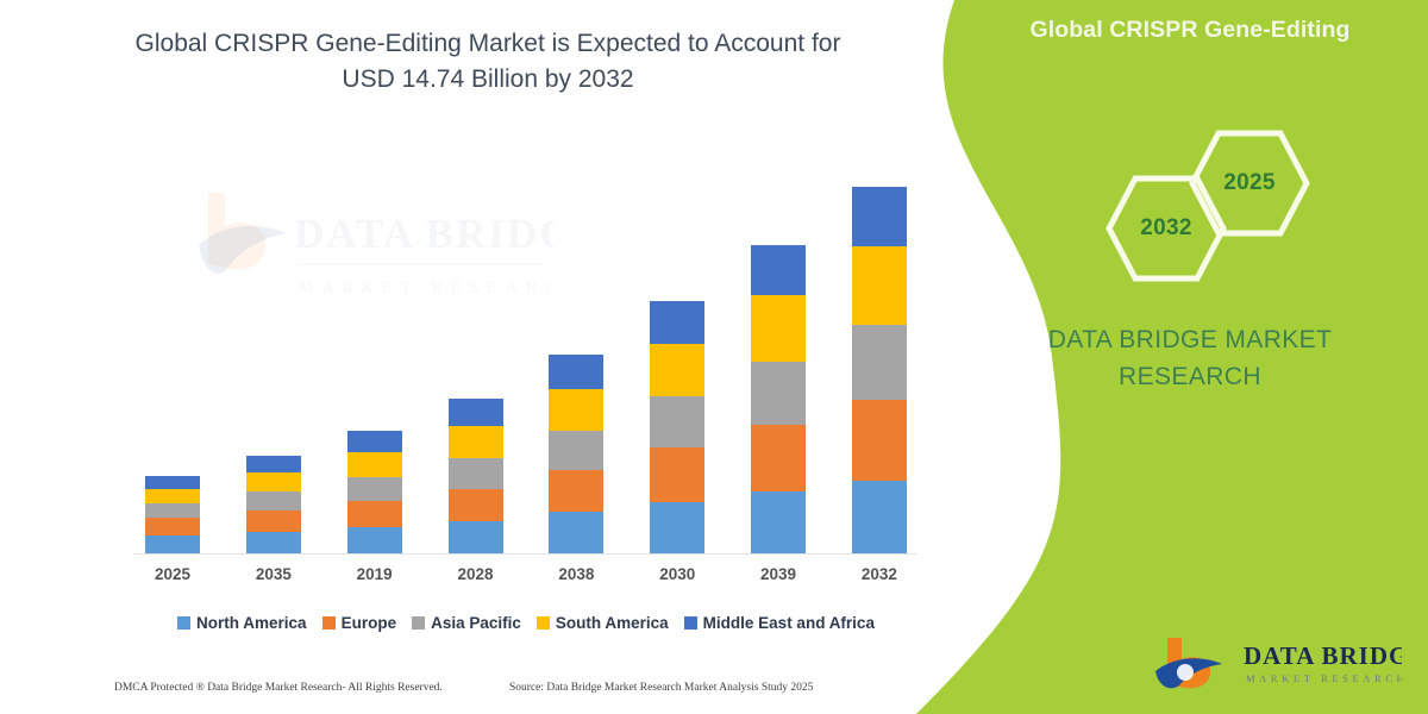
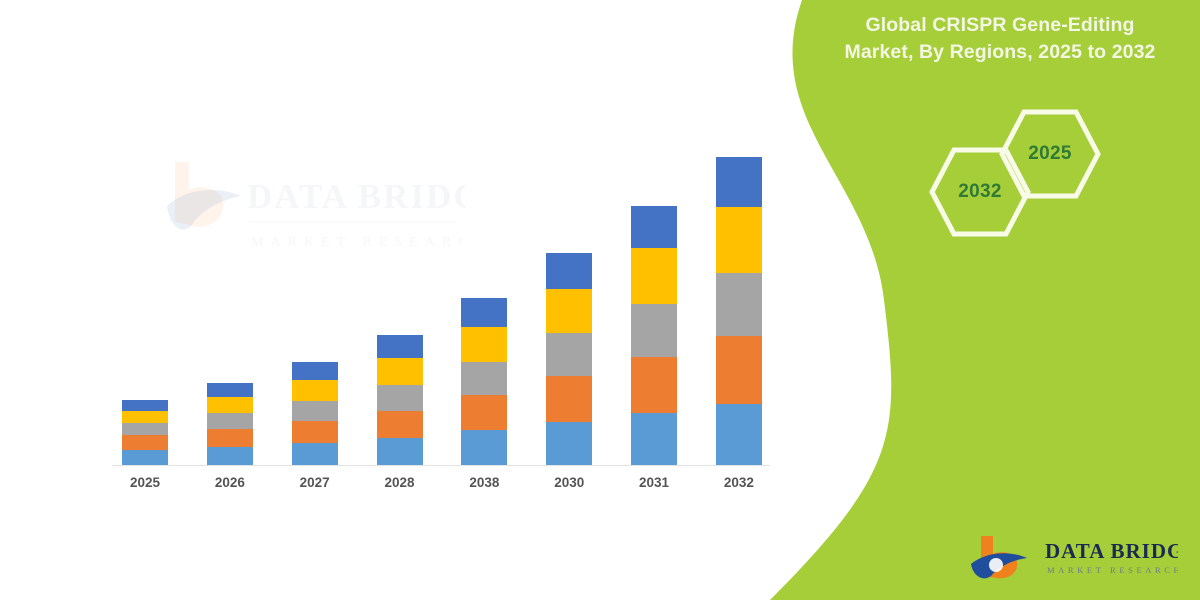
  Global CRISPR Gene-Editing
+ Market, By Regions, 2025 to 2032
  2032
  2025
- DATA BRIDGE MARKET
- RESEARCH
  DATA BRIDG
  MARKET RESEARC
- Global CRISPR Gene-Editing Market is Expected to Account for
- USD 14.74 Billion by 2032
  2025
- 2035
+ 2026
- 2019
+ 2027
  2028
  2038
  2030
- 2039
+ 2031
  2032
- North America
- Europe
- Asia Pacific
- South America
- Middle East and Africa
- DMCA Protected ® Data Bridge Market Research- All Rights Reserved.
- Source: Data Bridge Market Research Market Analysis Study 2025
